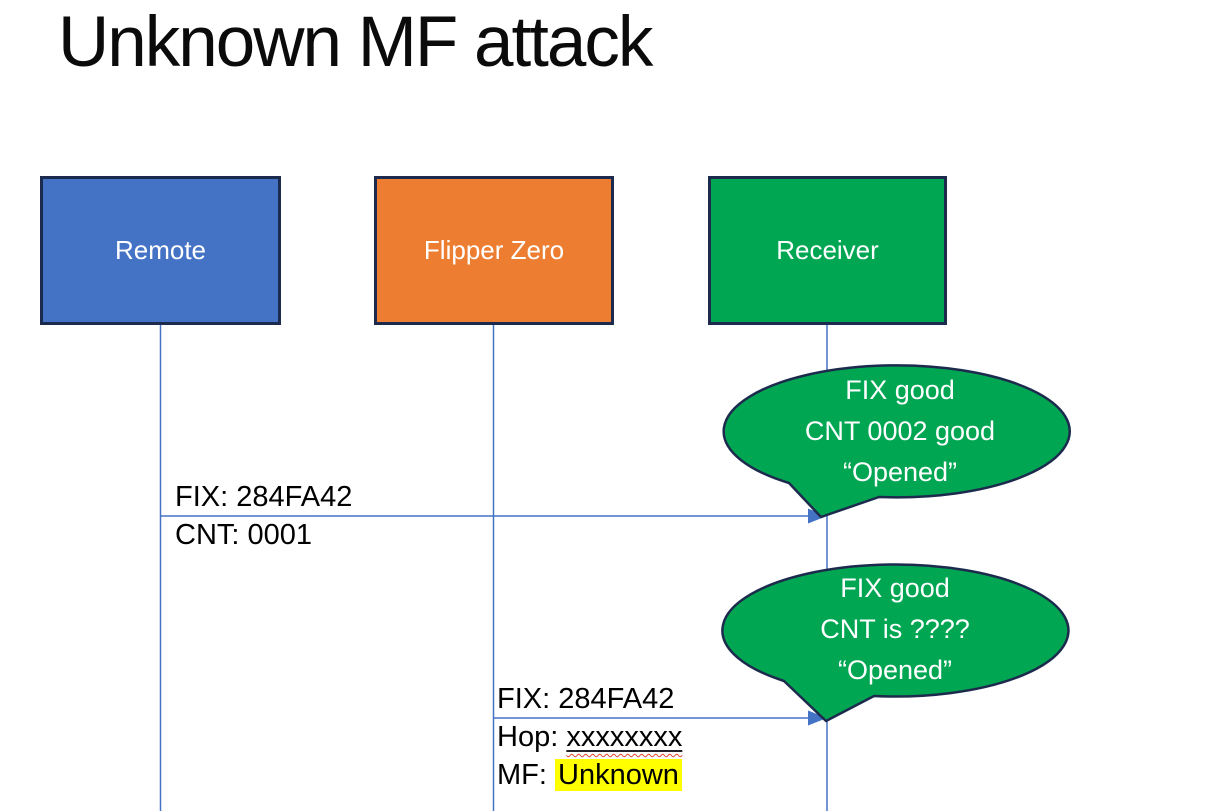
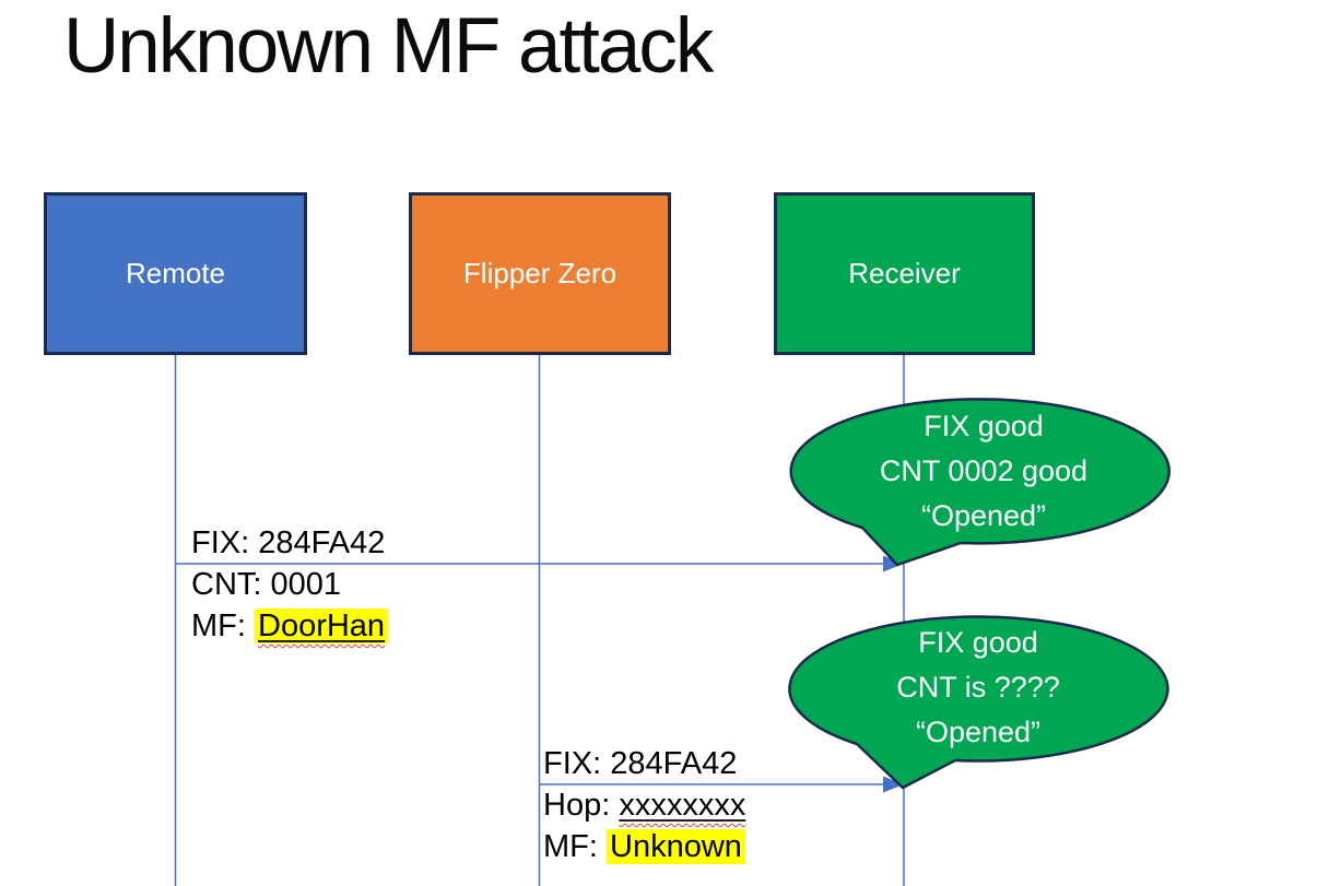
  Unknown MF attack
  Remote
  Flipper Zero
  Receiver
  FIX: 284FA42
  CNT: 0001
+ MF: DoorHan
  FIX: 284FA42
  Hop: xxxxxxxx
  MF: Unknown
  FIX good
  CNT 0002 good
  “Opened”
  FIX good
  CNT is ????
  “Opened”
